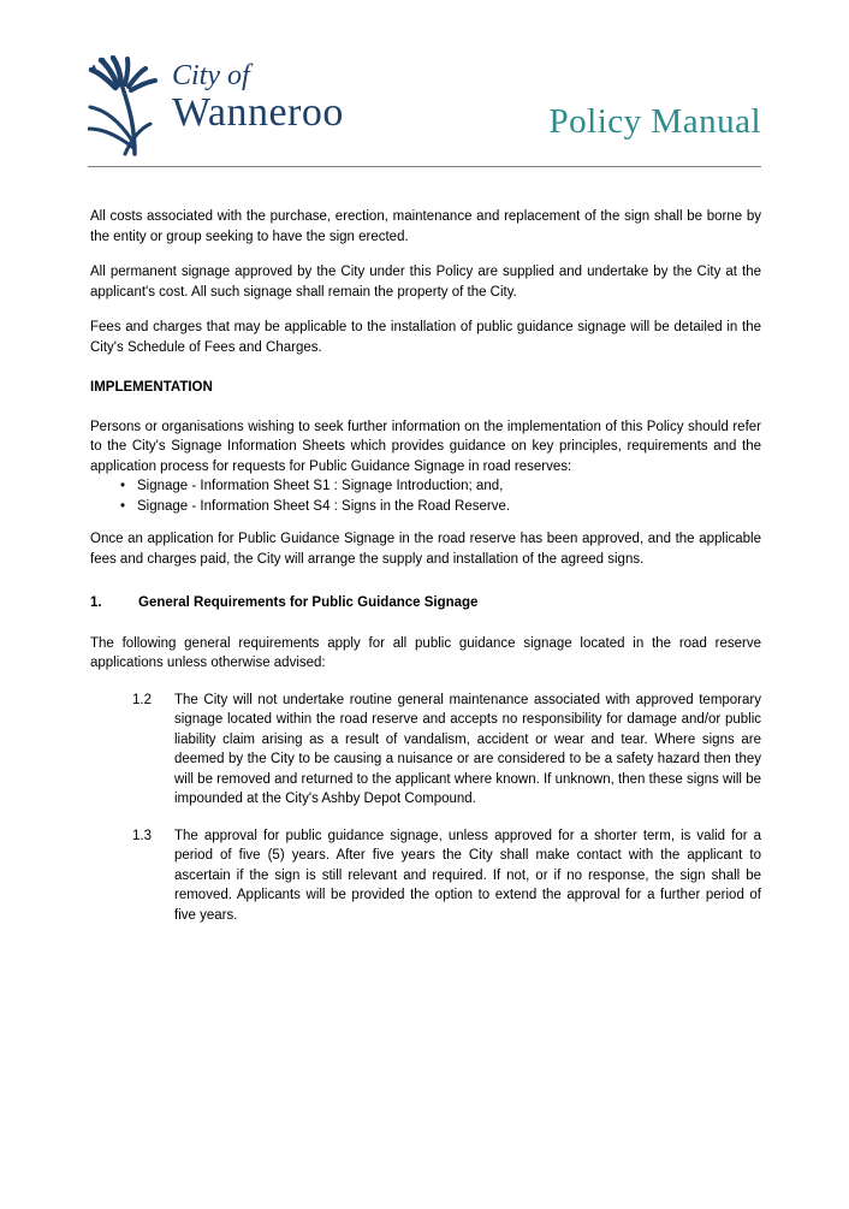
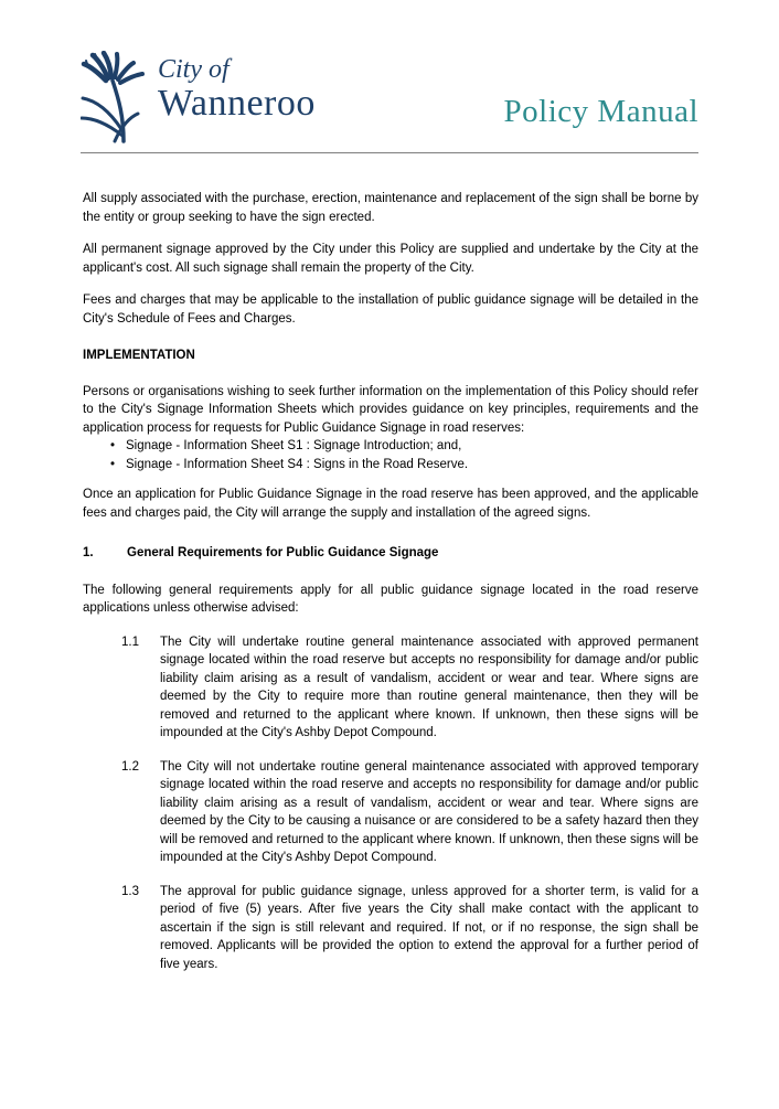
  City of
  Wanneroo
  Policy Manual
- All costs associated with the purchase, erection, maintenance and replacement of the sign shall be borne by the entity or group seeking to have the sign erected.
+ All supply associated with the purchase, erection, maintenance and replacement of the sign shall be borne by the entity or group seeking to have the sign erected.
  All permanent signage approved by the City under this Policy are supplied and undertake by the City at the applicant's cost. All such signage shall remain the property of the City.
  Fees and charges that may be applicable to the installation of public guidance signage will be detailed in the City's Schedule of Fees and Charges.
  IMPLEMENTATION
  Persons or organisations wishing to seek further information on the implementation of this Policy should refer to the City's Signage Information Sheets which provides guidance on key principles, requirements and the application process for requests for Public Guidance Signage in road reserves:
  •
  Signage - Information Sheet S1 : Signage Introduction; and,
  •
  Signage - Information Sheet S4 : Signs in the Road Reserve.
  Once an application for Public Guidance Signage in the road reserve has been approved, and the applicable fees and charges paid, the City will arrange the supply and installation of the agreed signs.
  1.
  General Requirements for Public Guidance Signage
  The following general requirements apply for all public guidance signage located in the road reserve applications unless otherwise advised:
+ 1.1
+ The City will undertake routine general maintenance associated with approved permanent signage located within the road reserve but accepts no responsibility for damage and/or public liability claim arising as a result of vandalism, accident or wear and tear. Where signs are deemed by the City to require more than routine general maintenance, then they will be removed and returned to the applicant where known. If unknown, then these signs will be impounded at the City's Ashby Depot Compound.
  1.2
  The City will not undertake routine general maintenance associated with approved temporary signage located within the road reserve and accepts no responsibility for damage and/or public liability claim arising as a result of vandalism, accident or wear and tear. Where signs are deemed by the City to be causing a nuisance or are considered to be a safety hazard then they will be removed and returned to the applicant where known. If unknown, then these signs will be impounded at the City's Ashby Depot Compound.
  1.3
  The approval for public guidance signage, unless approved for a shorter term, is valid for a period of five (5) years. After five years the City shall make contact with the applicant to ascertain if the sign is still relevant and required. If not, or if no response, the sign shall be removed. Applicants will be provided the option to extend the approval for a further period of five years.
